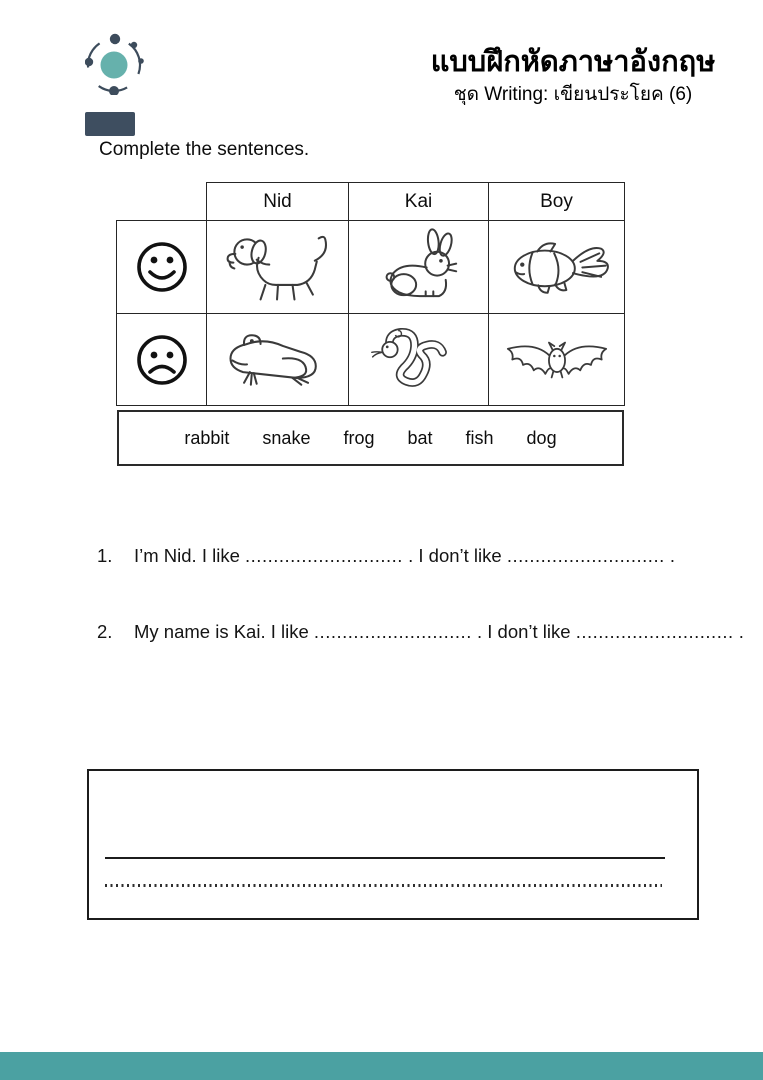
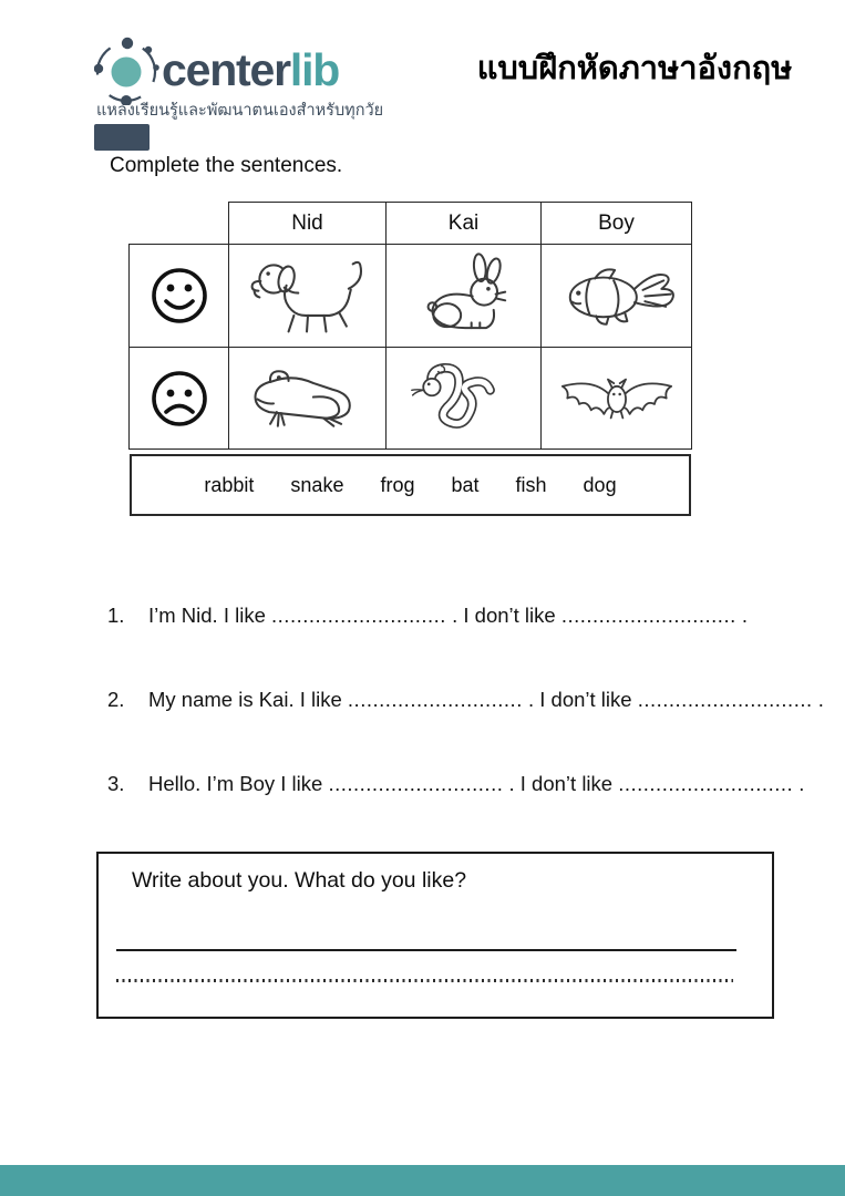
+ centerlib
+ แหล่งเรียนรู้และพัฒนาตนเองสำหรับทุกวัย
  แบบฝึกหัดภาษาอังกฤษ
- ชุด Writing: เขียนประโยค (6)
  Complete the sentences.
  Nid
  Kai
  Boy
  rabbit
  snake
  frog
  bat
  fish
  dog
  1. I’m Nid. I like ............................ . I don’t like ............................ .
  2. My name is Kai. I like ............................ . I don’t like ............................ .
+ 3. Hello. I’m Boy I like ............................ . I don’t like ............................ .
+ Write about you. What do you like?
